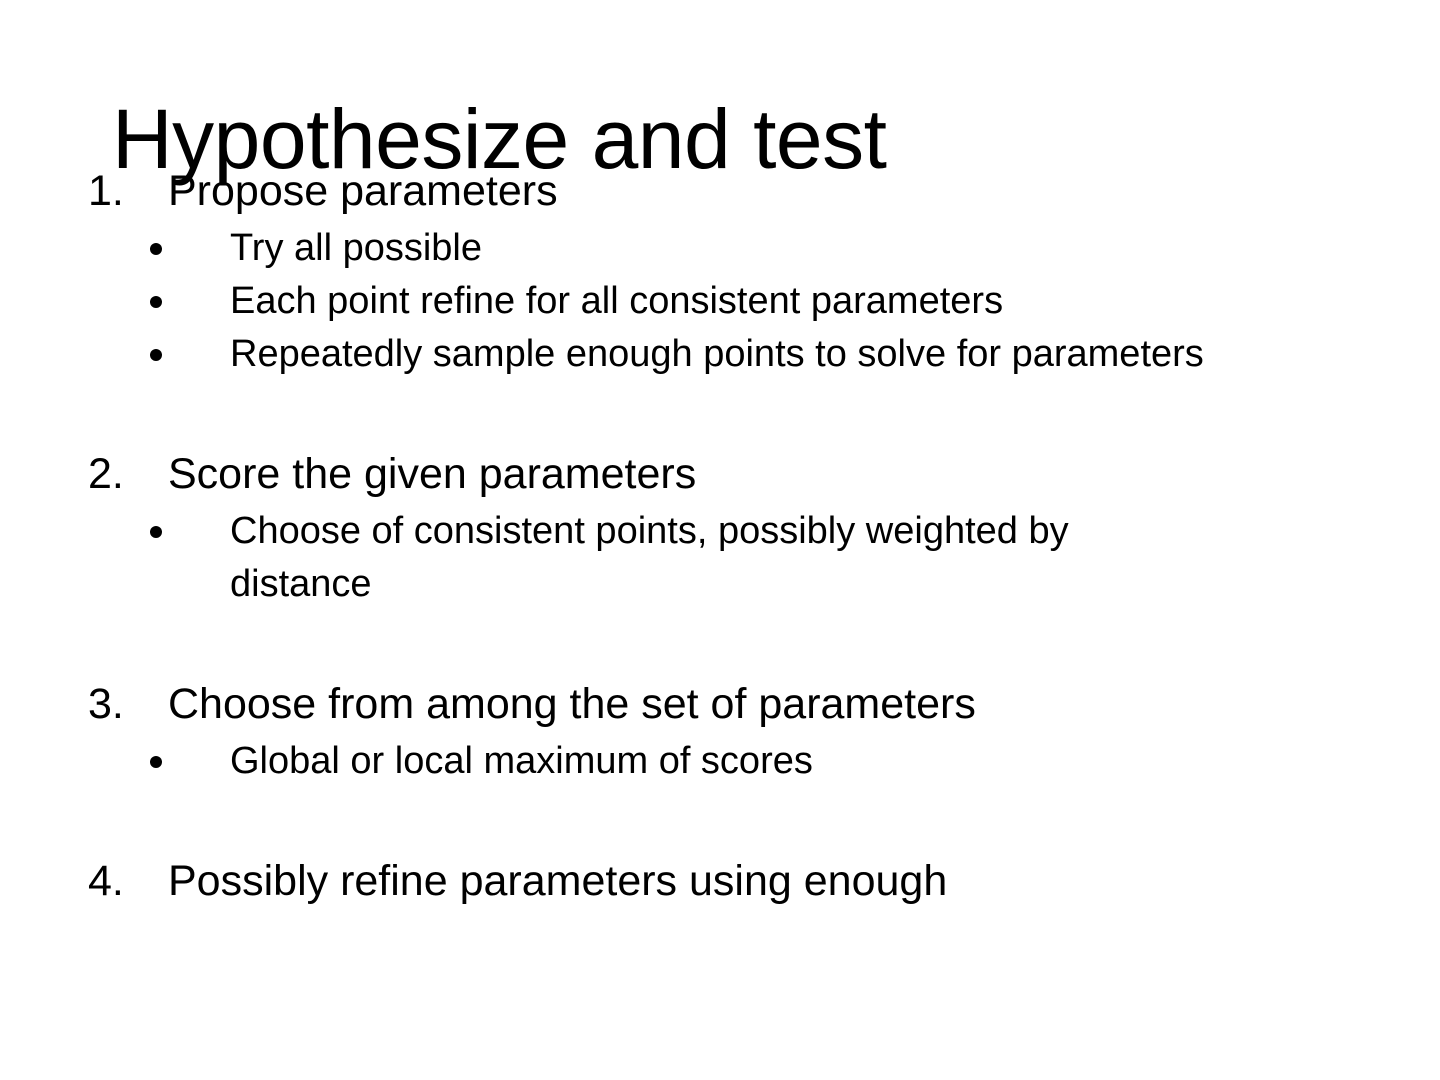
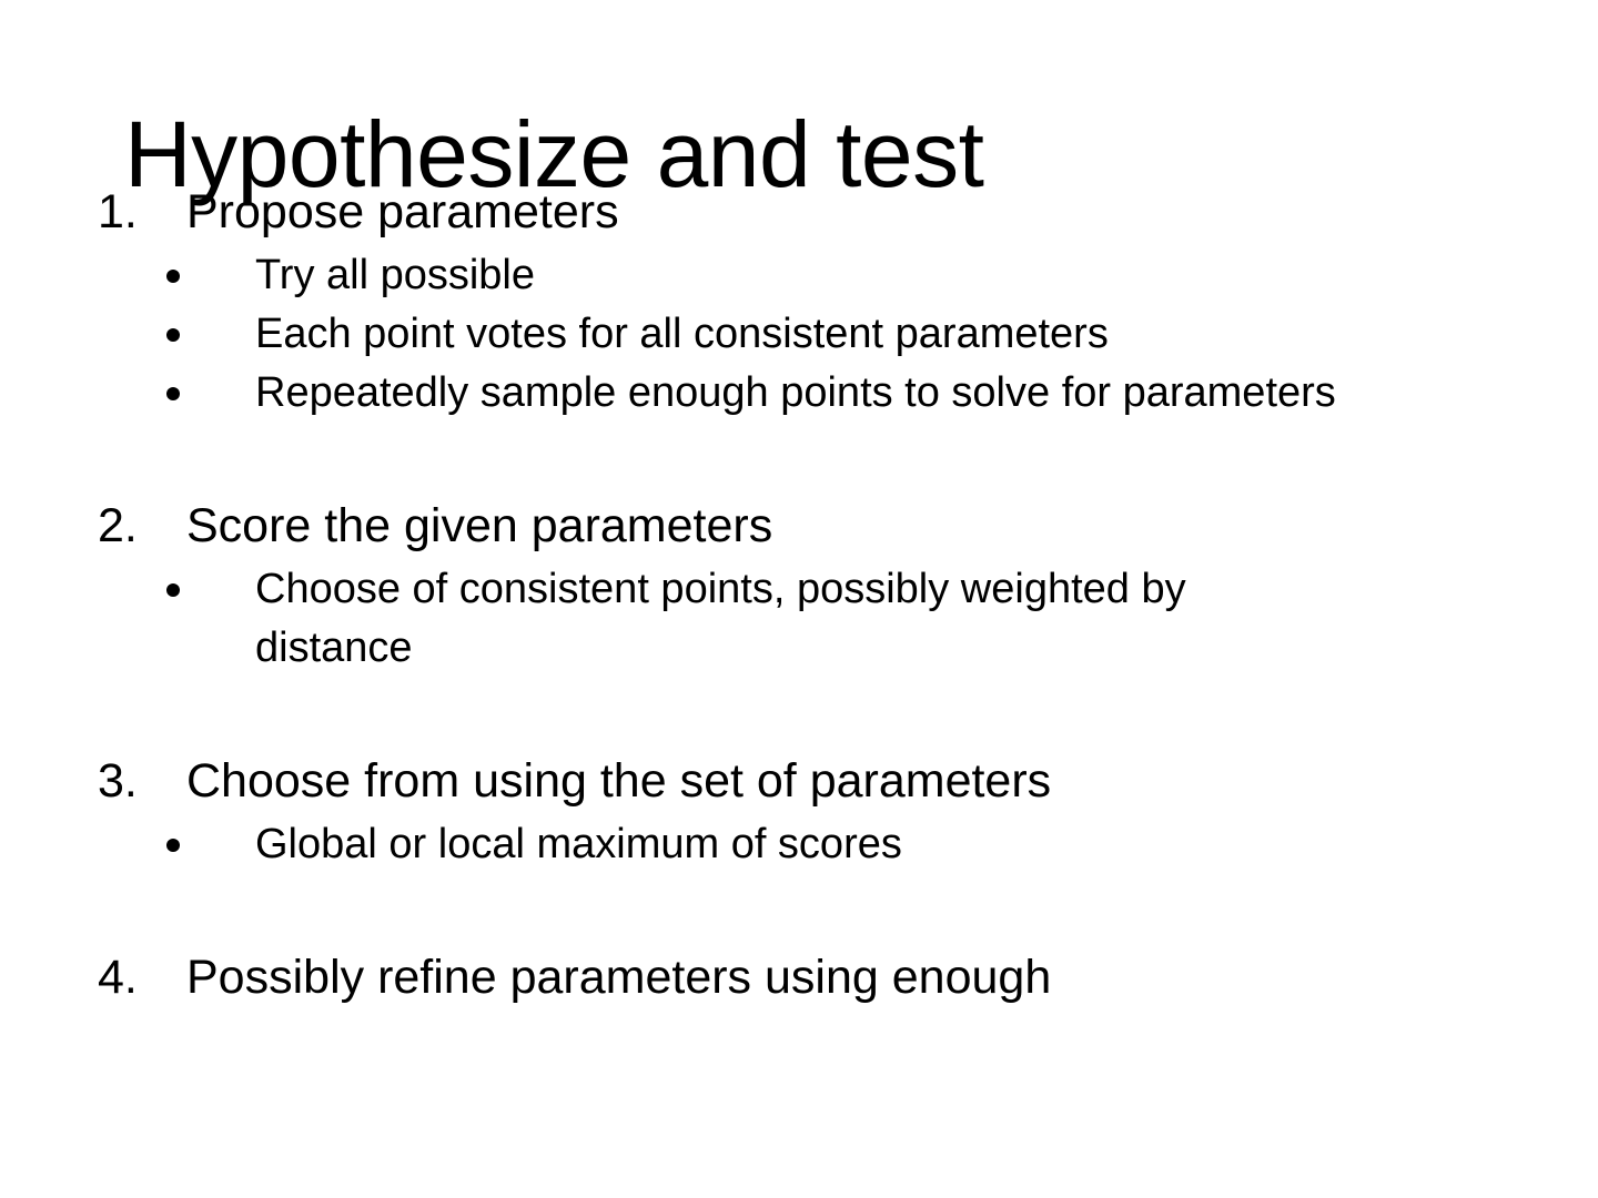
  Hypothesize and test
  1.
  Propose parameters
  Try all possible
- Each point refine for all consistent parameters
+ Each point votes for all consistent parameters
  Repeatedly sample enough points to solve for parameters
  2.
  Score the given parameters
  Choose of consistent points, possibly weighted by distance
  3.
- Choose from among the set of parameters
+ Choose from using the set of parameters
  Global or local maximum of scores
  4.
  Possibly refine parameters using enough
